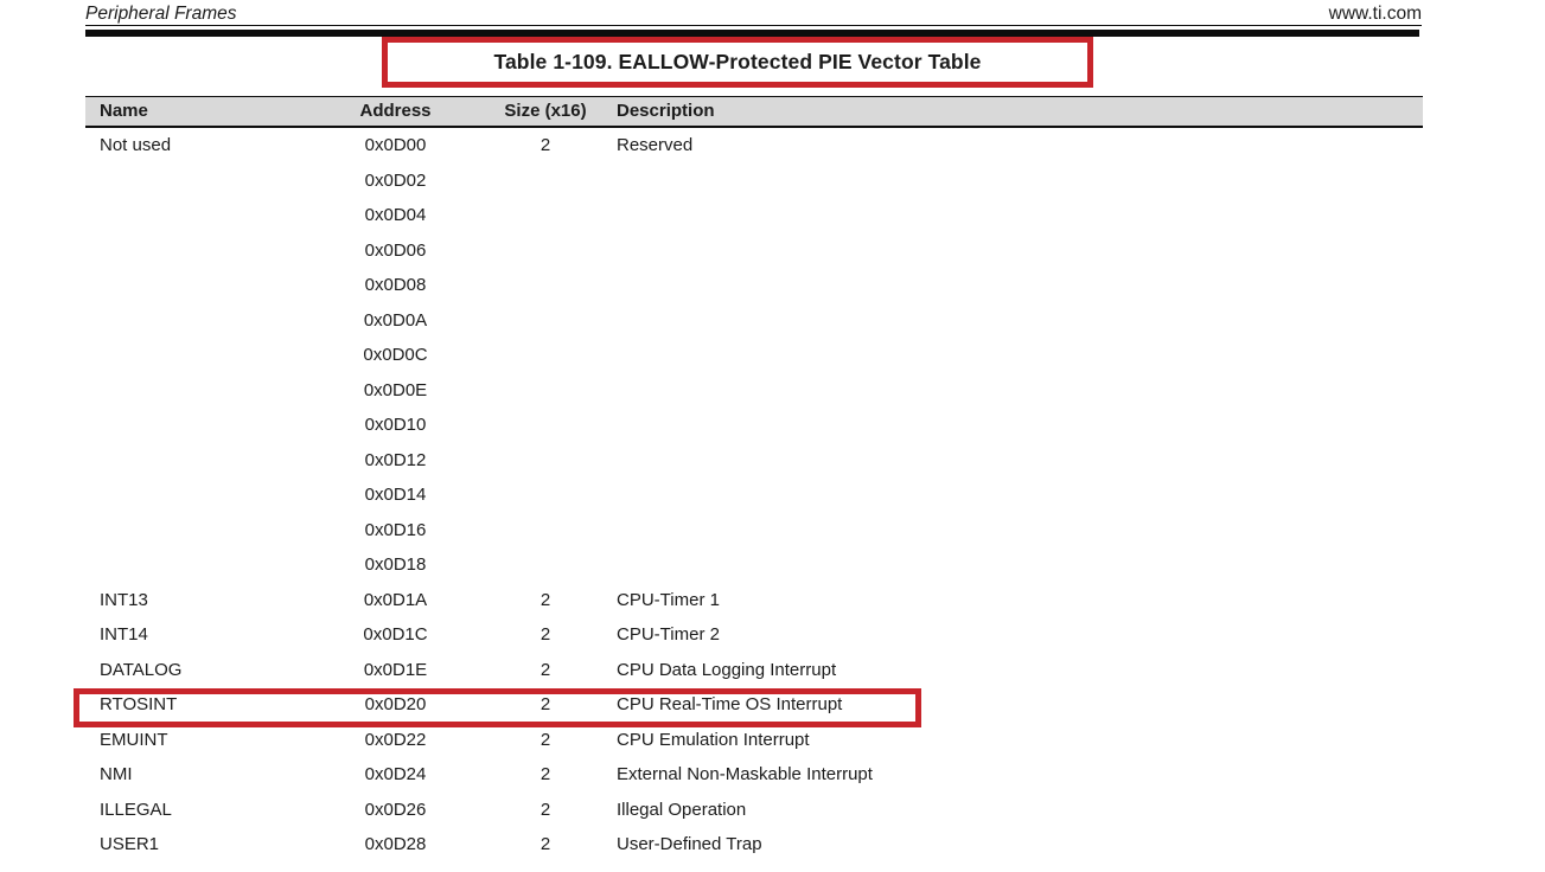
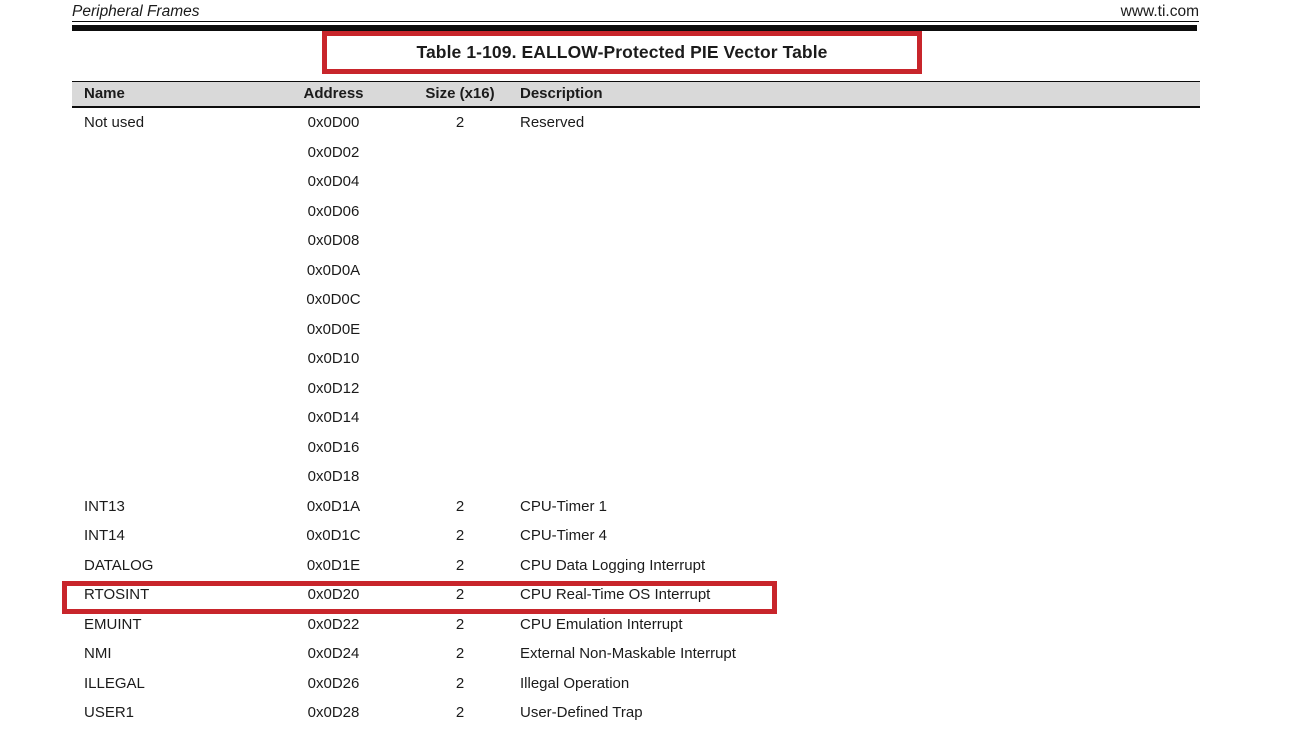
  Peripheral Frames
  www.ti.com
  Table 1-109. EALLOW-Protected PIE Vector Table
  Name
  Address
  Size (x16)
  Description
  Not used
  0x0D00
  2
  Reserved
  0x0D02
  0x0D04
  0x0D06
  0x0D08
  0x0D0A
  0x0D0C
  0x0D0E
  0x0D10
  0x0D12
  0x0D14
  0x0D16
  0x0D18
  INT13
  0x0D1A
  2
  CPU-Timer 1
  INT14
  0x0D1C
  2
- CPU-Timer 2
+ CPU-Timer 4
  DATALOG
  0x0D1E
  2
  CPU Data Logging Interrupt
  RTOSINT
  0x0D20
  2
  CPU Real-Time OS Interrupt
  EMUINT
  0x0D22
  2
  CPU Emulation Interrupt
  NMI
  0x0D24
  2
  External Non-Maskable Interrupt
  ILLEGAL
  0x0D26
  2
  Illegal Operation
  USER1
  0x0D28
  2
  User-Defined Trap
